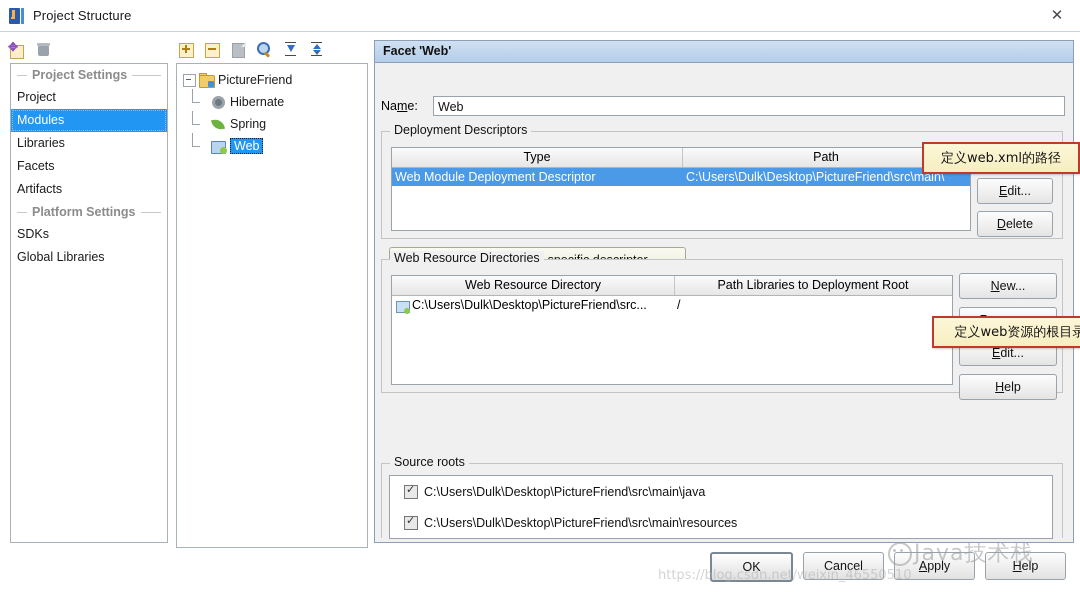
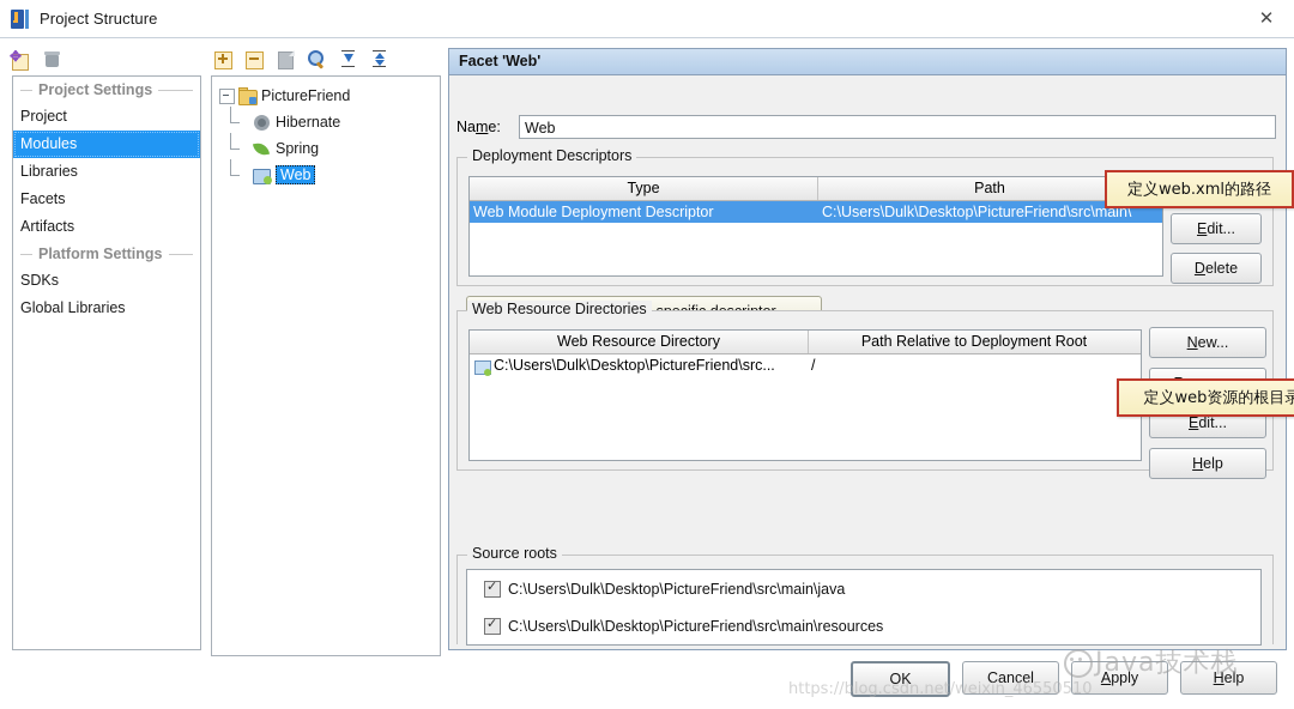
  Project Structure
  ✕
  ✥
  Project Settings
  Project
  Modules
  Libraries
  Facets
  Artifacts
  Platform Settings
  SDKs
  Global Libraries
  PictureFriend
  Hibernate
  Spring
  Web
  Facet 'Web'
  Name:
  Web
  Deployment Descriptors
  Type
  Path
  Web Module Deployment Descriptor
  C:\Users\Dulk\Desktop\PictureFriend\src\main\
  Edit...
  Delete
  Web Resource Directories
  Web Resource Directory
- Path Libraries to Deployment Root
+ Path Relative to Deployment Root
  C:\Users\Dulk\Desktop\PictureFriend\src...
  /
  New...
  Edit...
  Help
  Source roots
  C:\Users\Dulk\Desktop\PictureFriend\src\main\java
  C:\Users\Dulk\Desktop\PictureFriend\src\main\resources
  定义web.xml的路径
  定义web资源的根目录
  OK
  Cancel
  Apply
  Help
  Java技术栈
  https://blog.csdn.net/weixin_46550510
